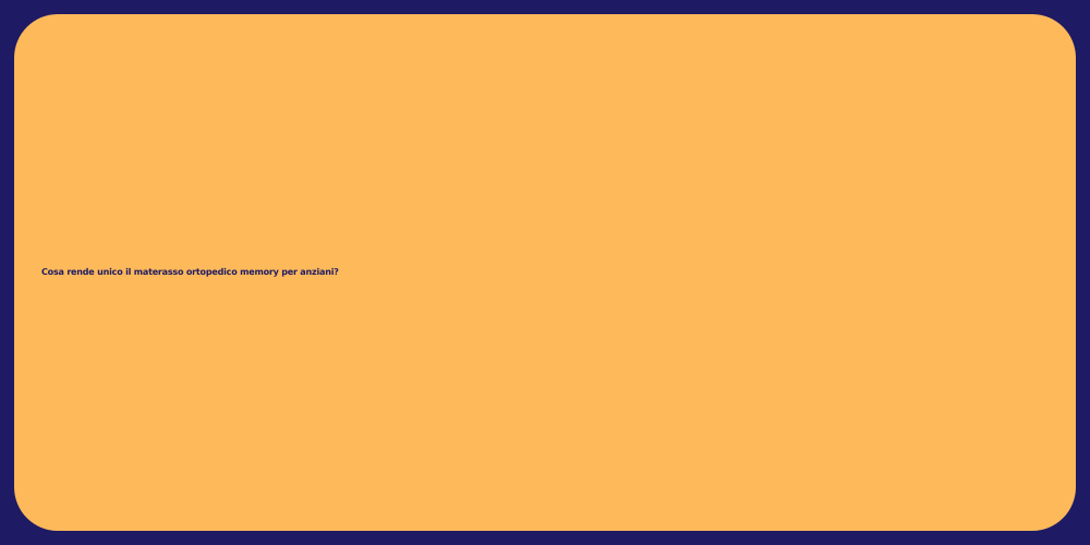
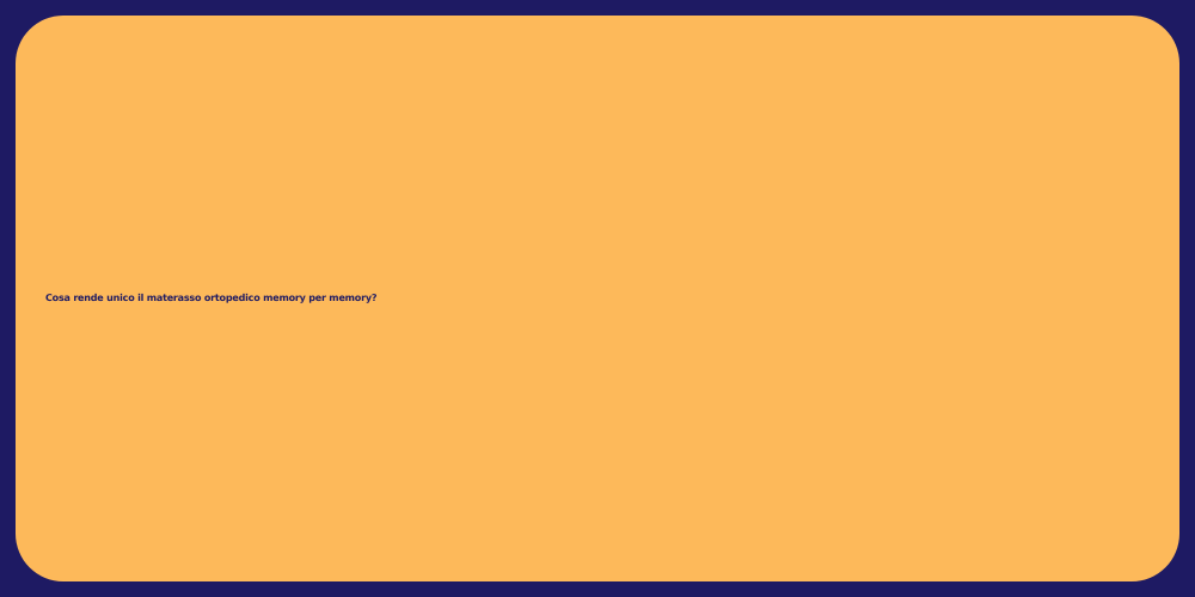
- Cosa rende unico il materasso ortopedico memory per anziani?
+ Cosa rende unico il materasso ortopedico memory per memory?
